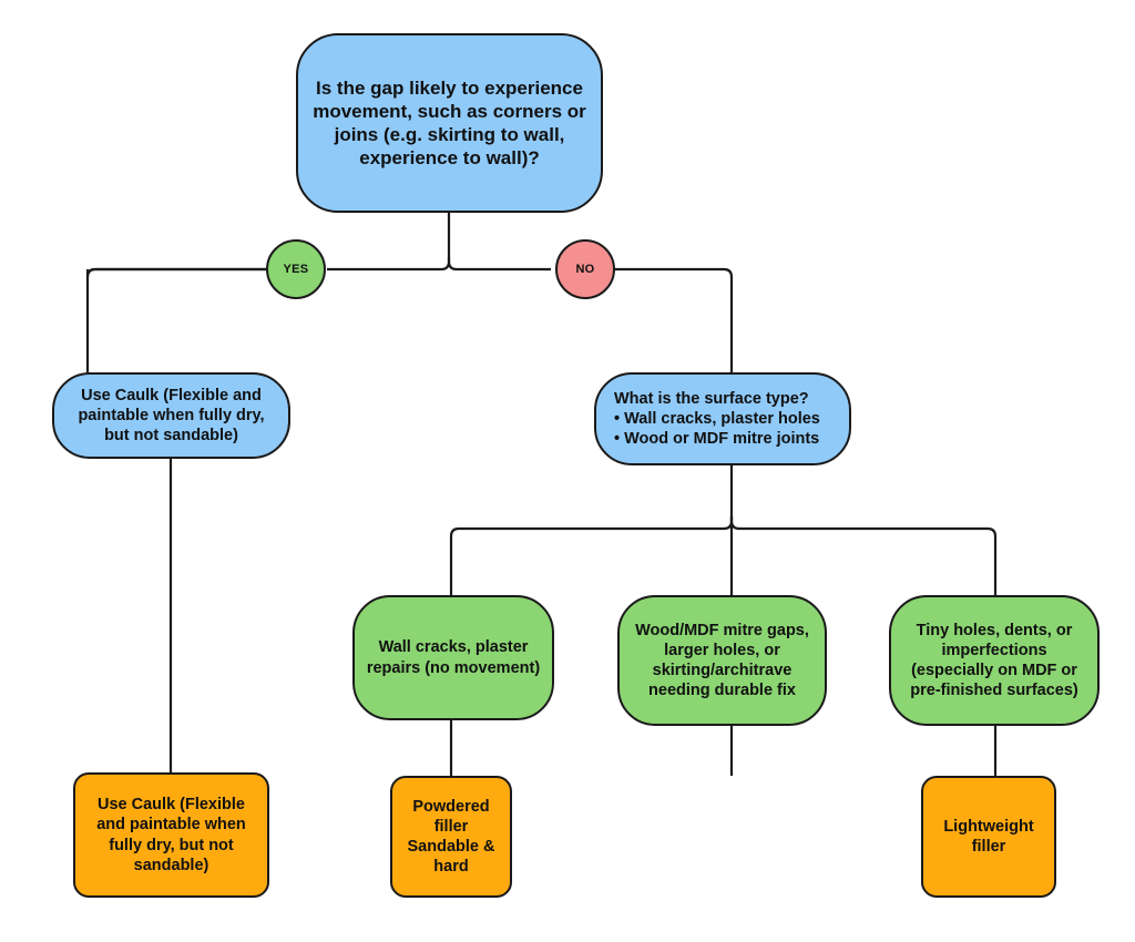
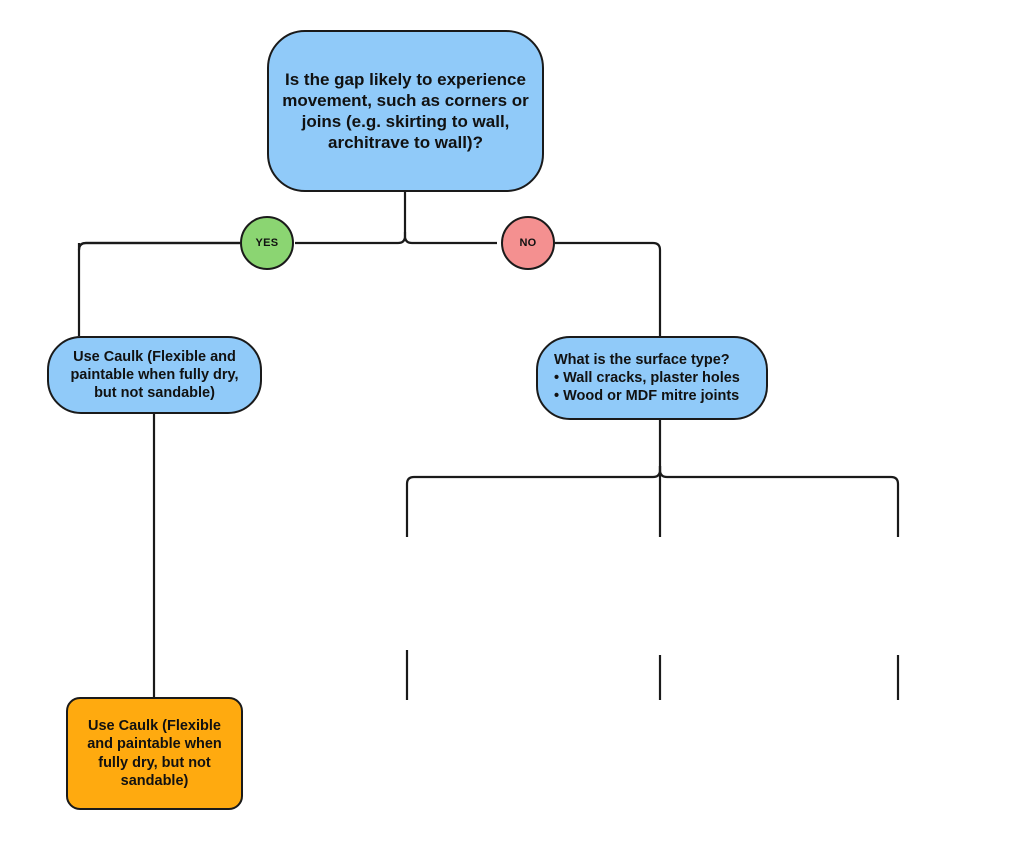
- Is the gap likely to experience movement, such as corners or joins (e.g. skirting to wall, experience to wall)?
+ Is the gap likely to experience movement, such as corners or joins (e.g. skirting to wall, architrave to wall)?
  YES
  NO
  Use Caulk (Flexible and paintable when fully dry, but not sandable)
  What is the surface type?
  • Wall cracks, plaster holes
  • Wood or MDF mitre joints
- Wall cracks, plaster repairs (no movement)
- Wood/MDF mitre gaps, larger holes, or skirting/architrave needing durable fix
- Tiny holes, dents, or imperfections (especially on MDF or pre-finished surfaces)
  Use Caulk (Flexible and paintable when fully dry, but not sandable)
- Powdered filler
- Sandable & hard
- Lightweight filler
